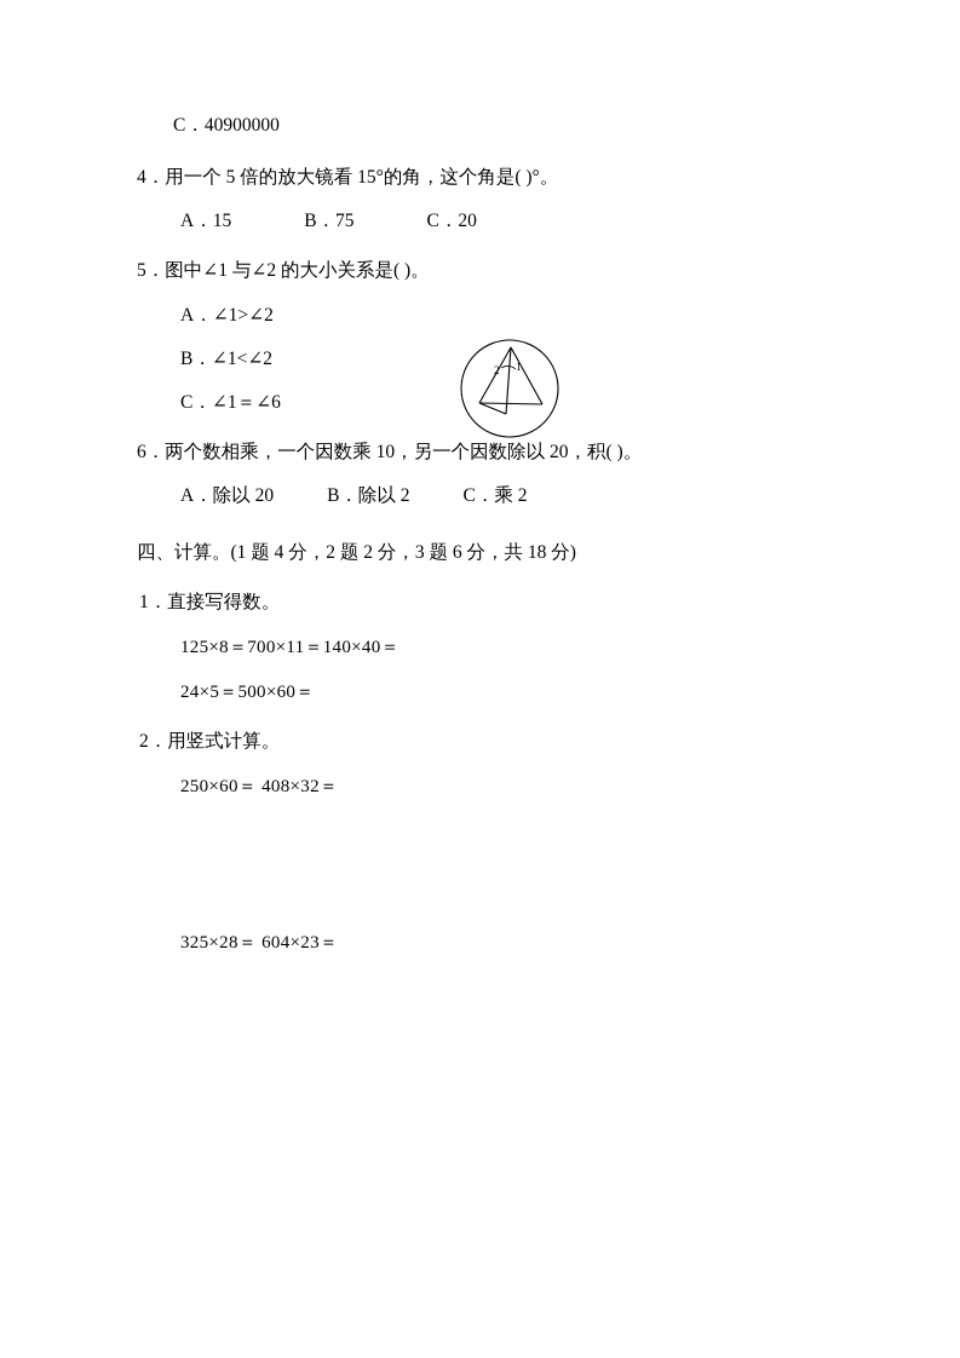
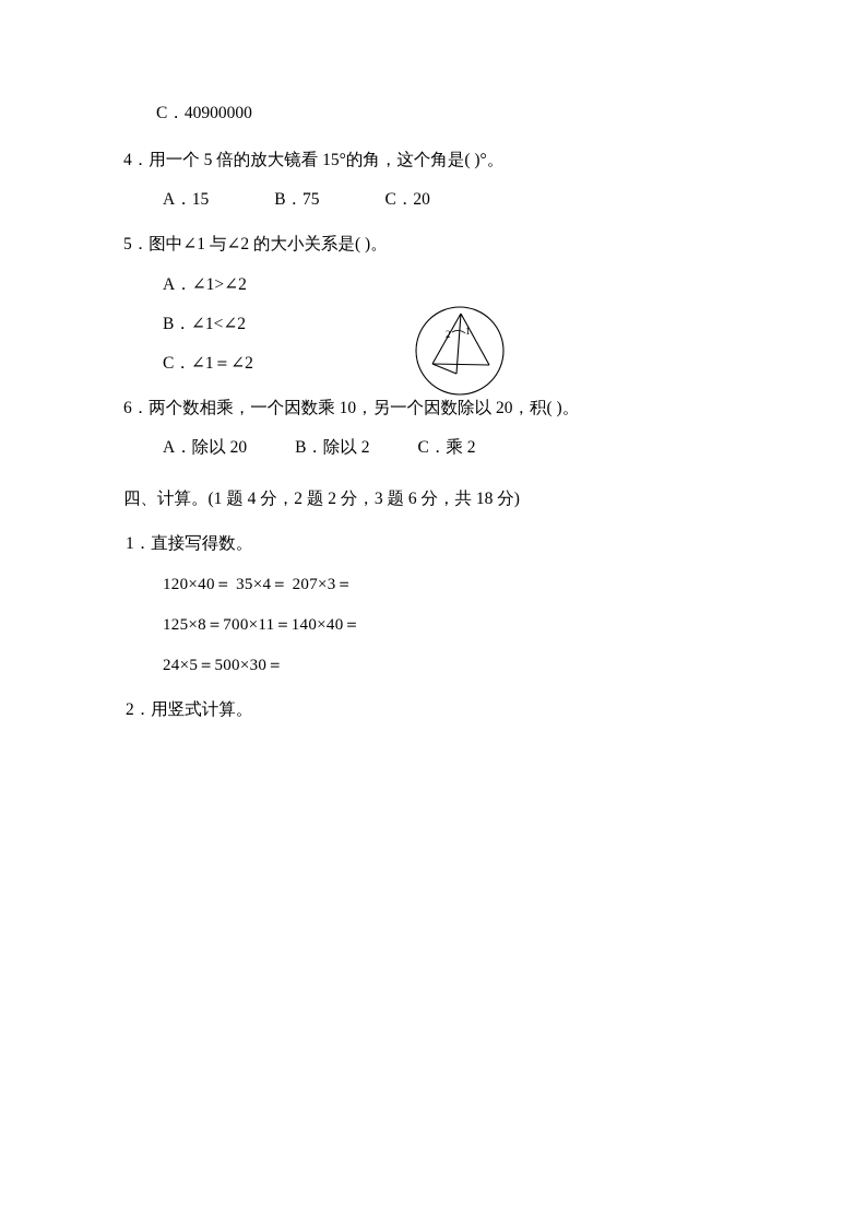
  C．40900000
  4．用一个 5 倍的放大镜看 15°的角，这个角是( )°。
  A．15 B．75 C．20
  5．图中∠1 与∠2 的大小关系是( )。
  A．∠1>∠2
  B．∠1<∠2
- C．∠1＝∠6
+ C．∠1＝∠2
  6．两个数相乘，一个因数乘 10，另一个因数除以 20，积( )。
  A．除以 20 B．除以 2 C．乘 2
  四、计算。(1 题 4 分，2 题 2 分，3 题 6 分，共 18 分)
  1．直接写得数。
+ 120×40＝ 35×4＝ 207×3＝
  125×8＝700×11＝140×40＝
- 24×5＝500×60＝
+ 24×5＝500×30＝
  2．用竖式计算。
- 250×60＝ 408×32＝
- 325×28＝ 604×23＝
  2
  1
